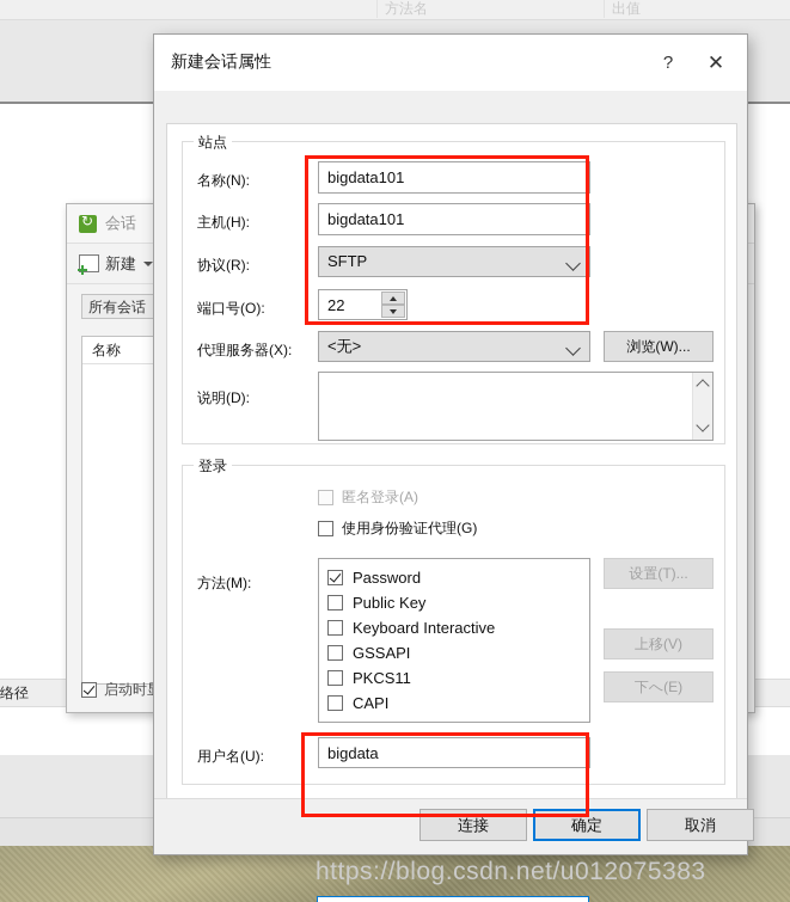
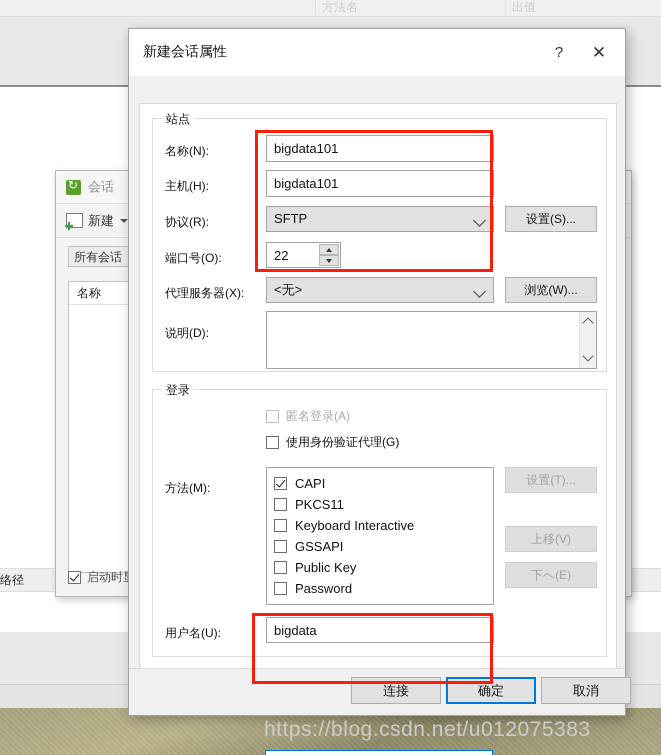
  络径
  方法名
  出值
  会话
  新建
  所有会话
  名称
  新建会话属性
  ?
  ✕
  站点
  名称(N):
  bigdata101
  主机(H):
  bigdata101
  协议(R):
  SFTP
+ 设置(S)...
  端口号(O):
  22
  代理服务器(X):
  <无>
  浏览(W)...
  说明(D):
  登录
  匿名登录(A)
  使用身份验证代理(G)
  方法(M):
- Password
+ CAPI
- Public Key
+ PKCS11
  Keyboard Interactive
  GSSAPI
- PKCS11
+ Public Key
- CAPI
+ Password
  设置(T)...
  上移(V)
  下へ(E)
  用户名(U):
  bigdata
  连接
  确定
  取消
  https://blog.csdn.net/u012075383
